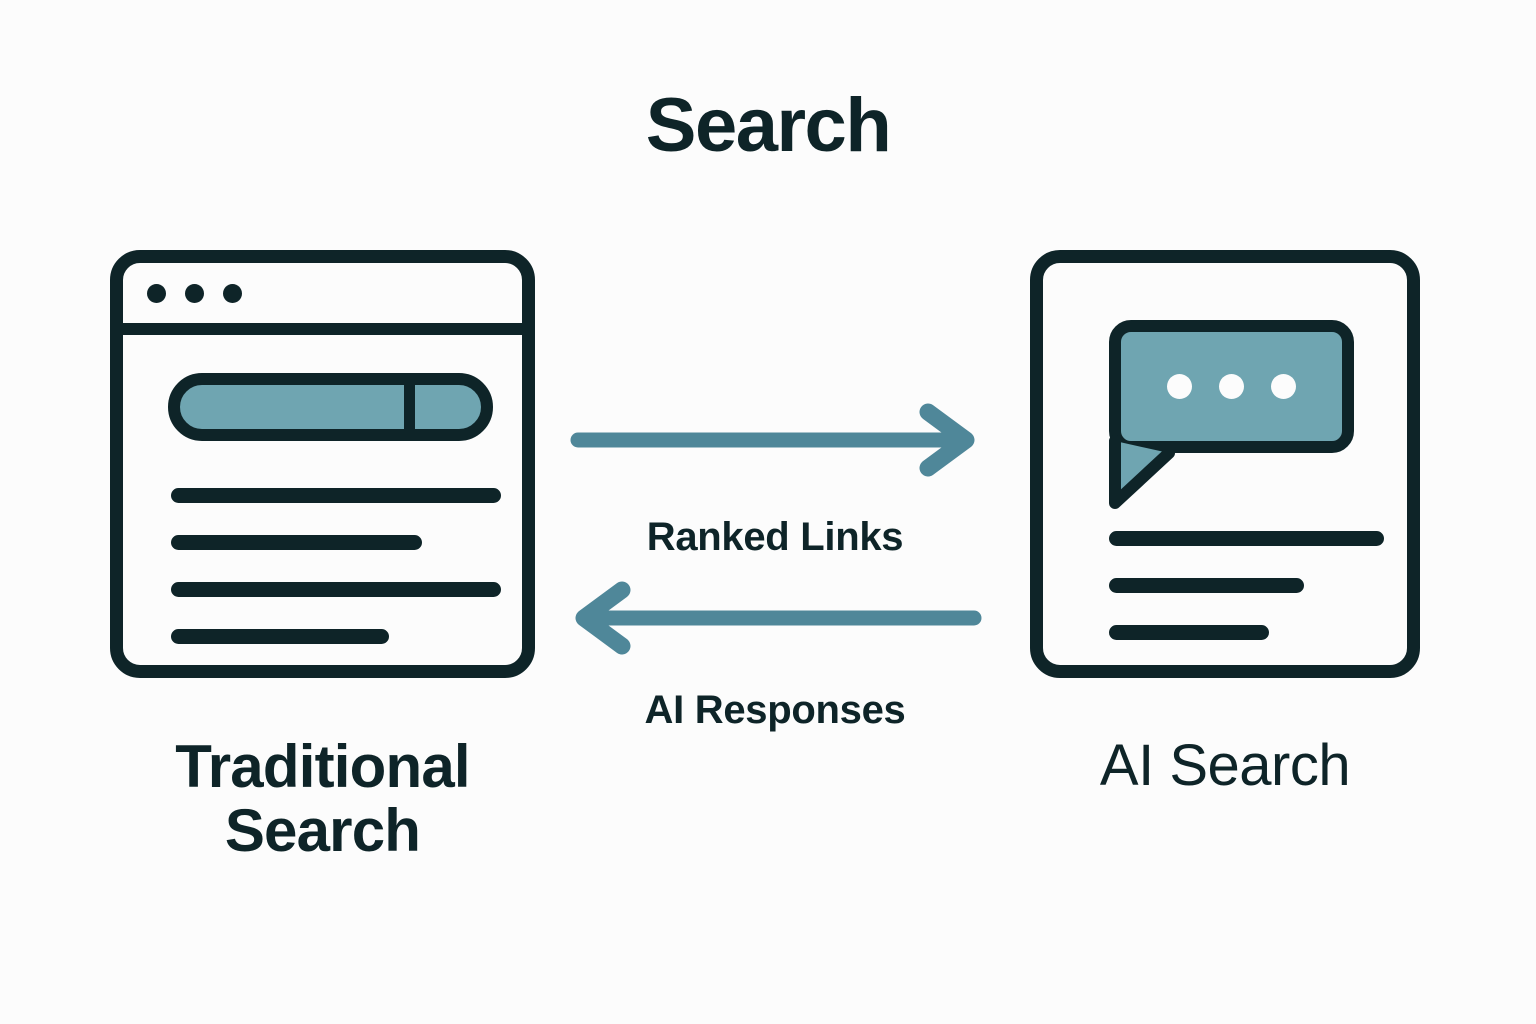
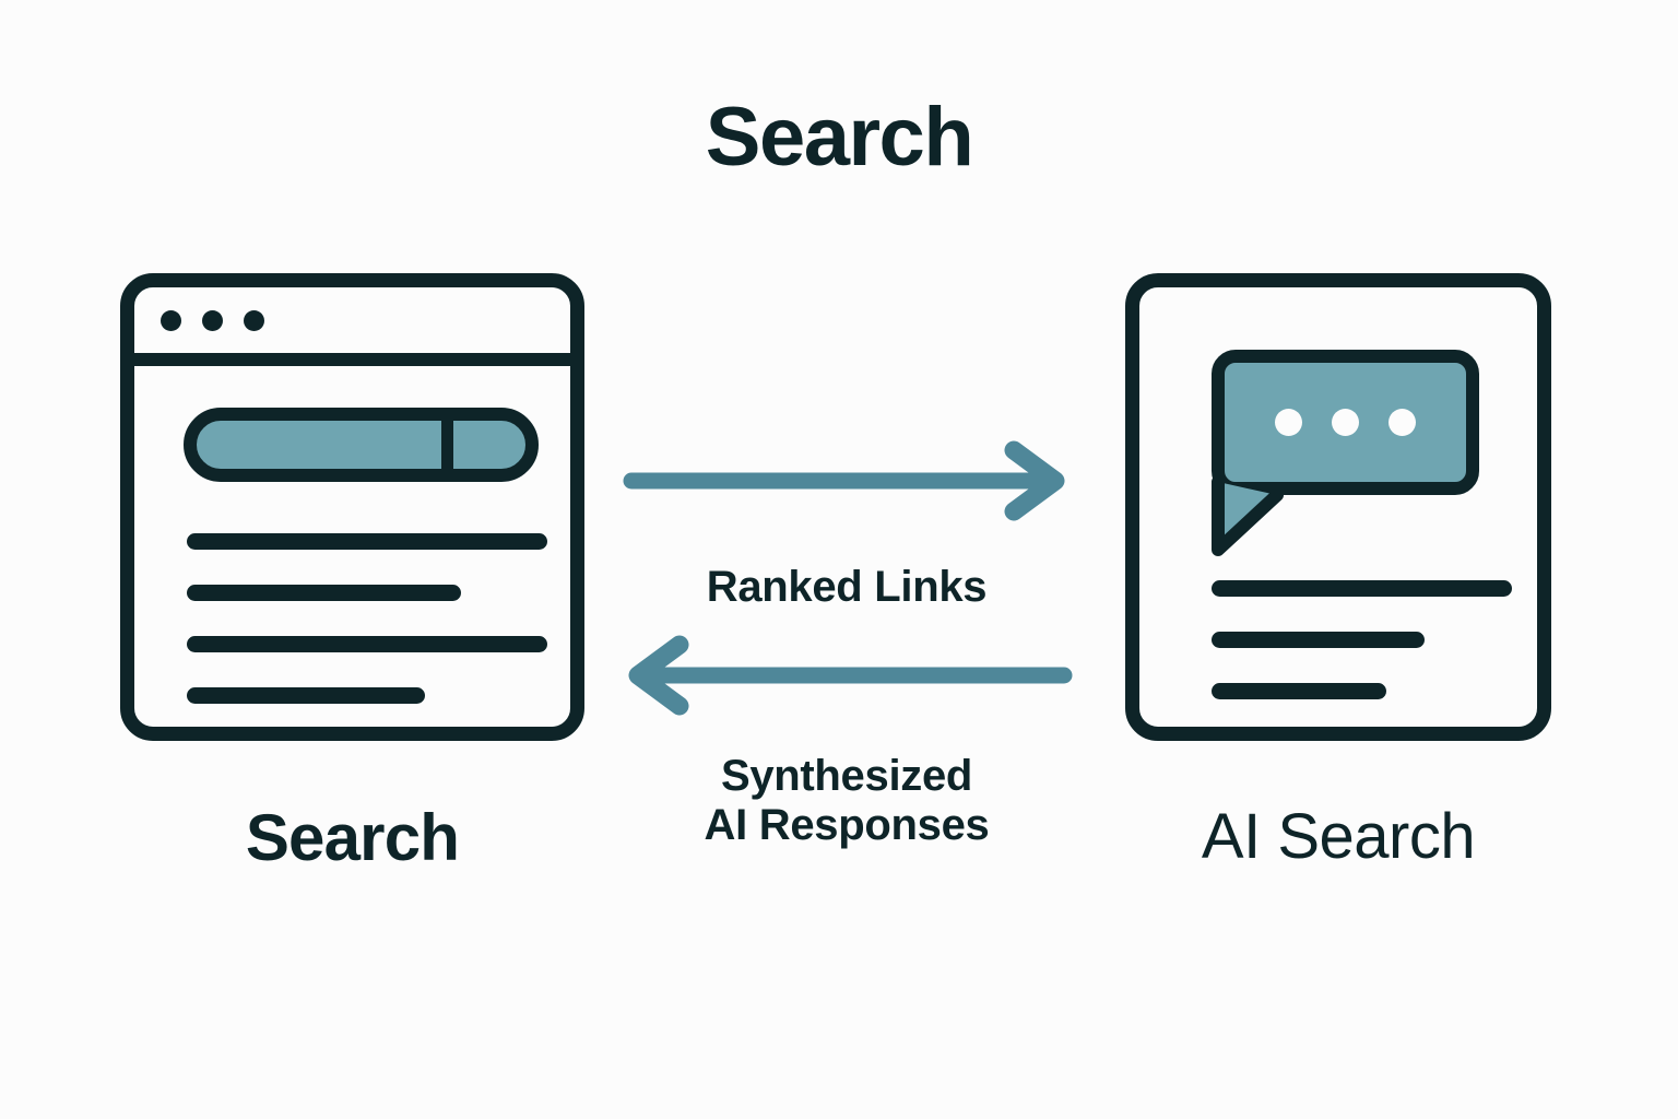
  Search
- Traditional
  Search
  AI Search
  Ranked Links
+ Synthesized
  AI Responses
